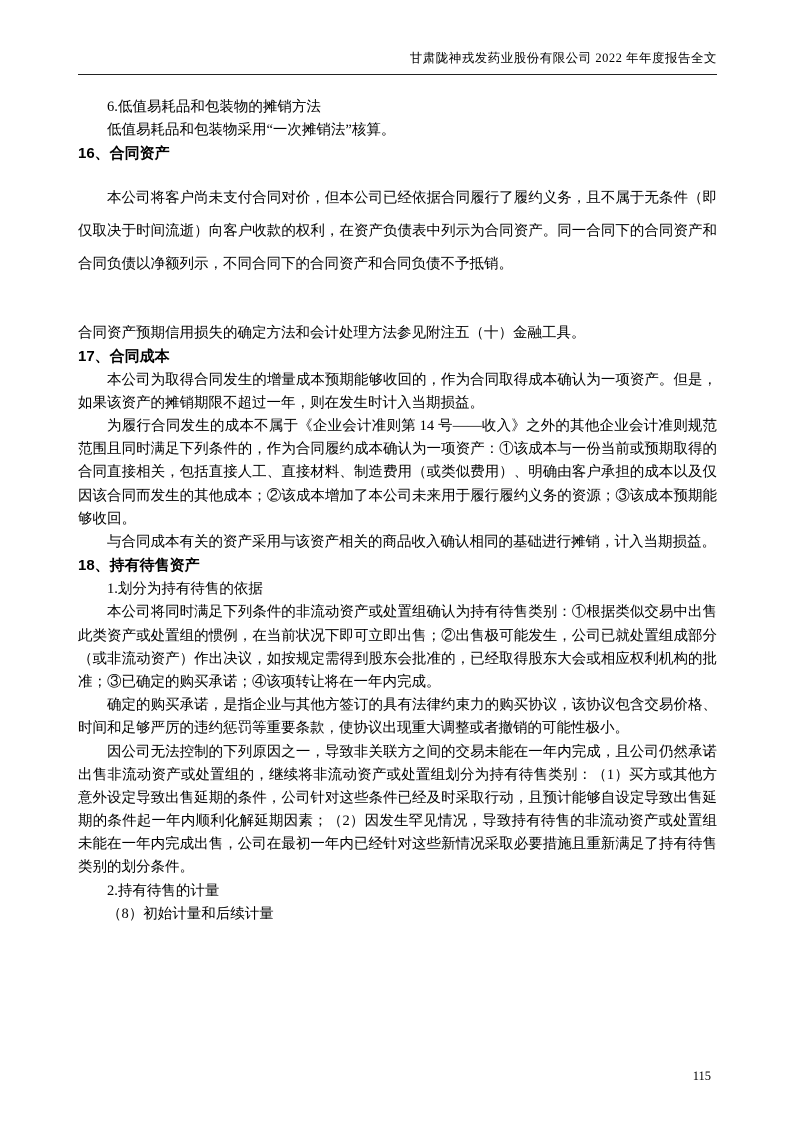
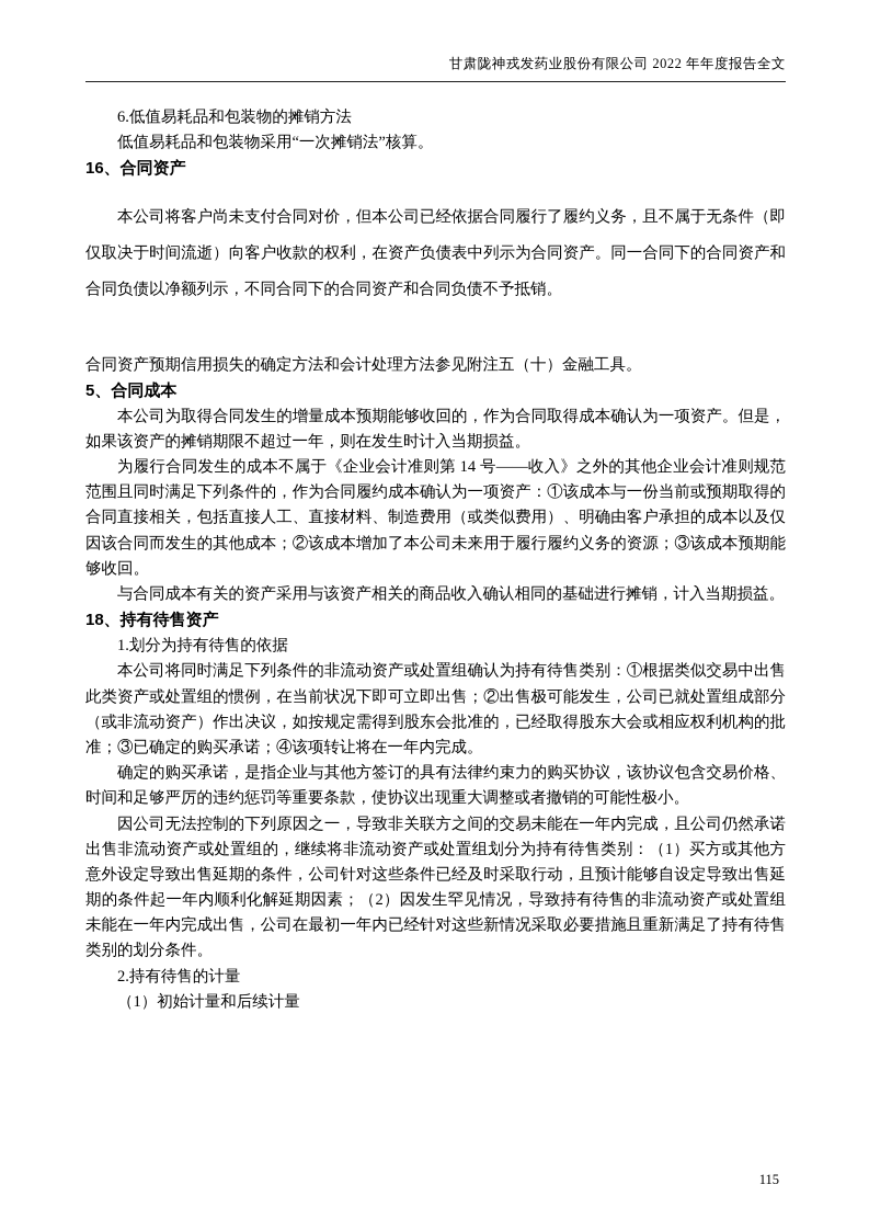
  甘肃陇神戎发药业股份有限公司 2022 年年度报告全文
  6.低值易耗品和包装物的摊销方法
  低值易耗品和包装物采用“一次摊销法”核算。
  16、合同资产
  本公司将客户尚未支付合同对价，但本公司已经依据合同履行了履约义务，且不属于无条件（即仅取决于时间流逝）向客户收款的权利，在资产负债表中列示为合同资产。同一合同下的合同资产和合同负债以净额列示，不同合同下的合同资产和合同负债不予抵销。
  合同资产预期信用损失的确定方法和会计处理方法参见附注五（十）金融工具。
- 17、合同成本
+ 5、合同成本
  本公司为取得合同发生的增量成本预期能够收回的，作为合同取得成本确认为一项资产。但是，如果该资产的摊销期限不超过一年，则在发生时计入当期损益。
  为履行合同发生的成本不属于《企业会计准则第 14 号——收入》之外的其他企业会计准则规范范围且同时满足下列条件的，作为合同履约成本确认为一项资产：①该成本与一份当前或预期取得的合同直接相关，包括直接人工、直接材料、制造费用（或类似费用）、明确由客户承担的成本以及仅因该合同而发生的其他成本；②该成本增加了本公司未来用于履行履约义务的资源；③该成本预期能够收回。
  与合同成本有关的资产采用与该资产相关的商品收入确认相同的基础进行摊销，计入当期损益。
  18、持有待售资产
  1.划分为持有待售的依据
  本公司将同时满足下列条件的非流动资产或处置组确认为持有待售类别：①根据类似交易中出售此类资产或处置组的惯例，在当前状况下即可立即出售；②出售极可能发生，公司已就处置组成部分（或非流动资产）作出决议，如按规定需得到股东会批准的，已经取得股东大会或相应权利机构的批准；③已确定的购买承诺；④该项转让将在一年内完成。
  确定的购买承诺，是指企业与其他方签订的具有法律约束力的购买协议，该协议包含交易价格、时间和足够严厉的违约惩罚等重要条款，使协议出现重大调整或者撤销的可能性极小。
  因公司无法控制的下列原因之一，导致非关联方之间的交易未能在一年内完成，且公司仍然承诺出售非流动资产或处置组的，继续将非流动资产或处置组划分为持有待售类别：（1）买方或其他方意外设定导致出售延期的条件，公司针对这些条件已经及时采取行动，且预计能够自设定导致出售延期的条件起一年内顺利化解延期因素；（2）因发生罕见情况，导致持有待售的非流动资产或处置组未能在一年内完成出售，公司在最初一年内已经针对这些新情况采取必要措施且重新满足了持有待售类别的划分条件。
  2.持有待售的计量
- （8）初始计量和后续计量
+ （1）初始计量和后续计量
  115
